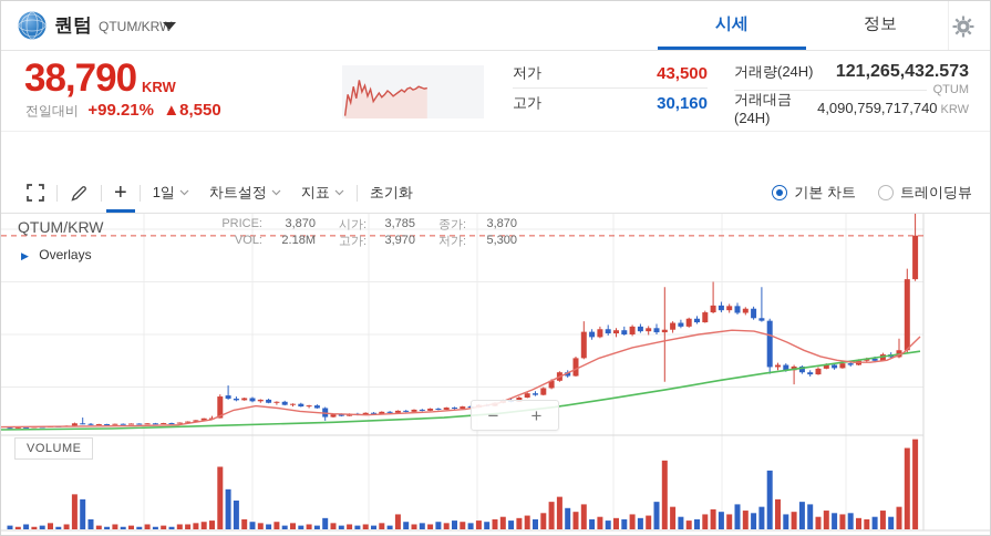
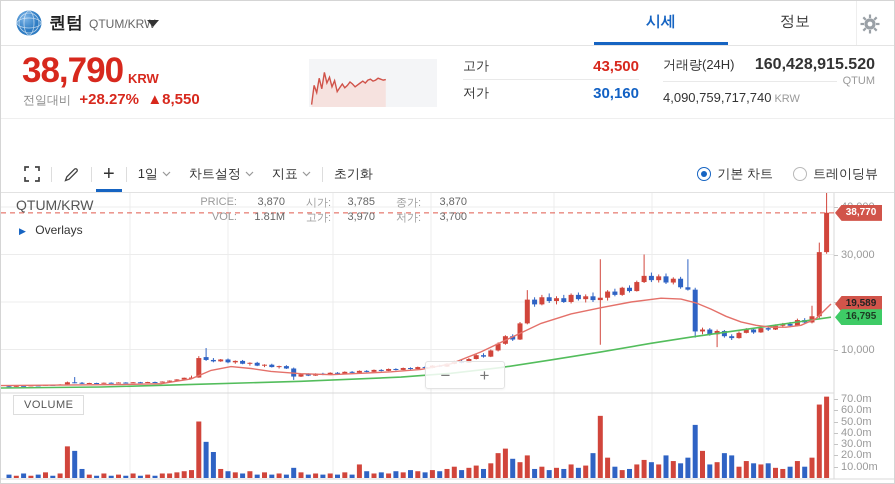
  퀀텀
  QTUM/KRW
  시세
  정보
  38,790
  KRW
- 전일대비 +99.21% ▲8,550
+ 전일대비 +28.27% ▲8,550
- 저가
+ 고가
  43,500
- 고가
+ 저가
  30,160
  거래량(24H)
- 121,265,432.573
+ 160,428,915.520
  QTUM
- 거래대금(24H)
  4,090,759,717,740 KRW
  +
  1일
  차트설정
  지표
  초기화
  기본 차트
  트레이딩뷰
  QTUM/KRW
  PRICE:
  3,870
  시가:
  3,785
  종가:
  3,870
  VOL:
- 2.18M
+ 1.81M
  고가:
  3,970
  저가:
- 5,300
+ 3,700
  ▶ Overlays
  VOLUME
  −
  +
+ 30,000
+ 10,000
+ 70.0m
+ 60.0m
+ 50.0m
+ 40.0m
+ 30.0m
+ 20.0m
+ 10.00m
+ 38,770
+ 19,589
+ 16,795
